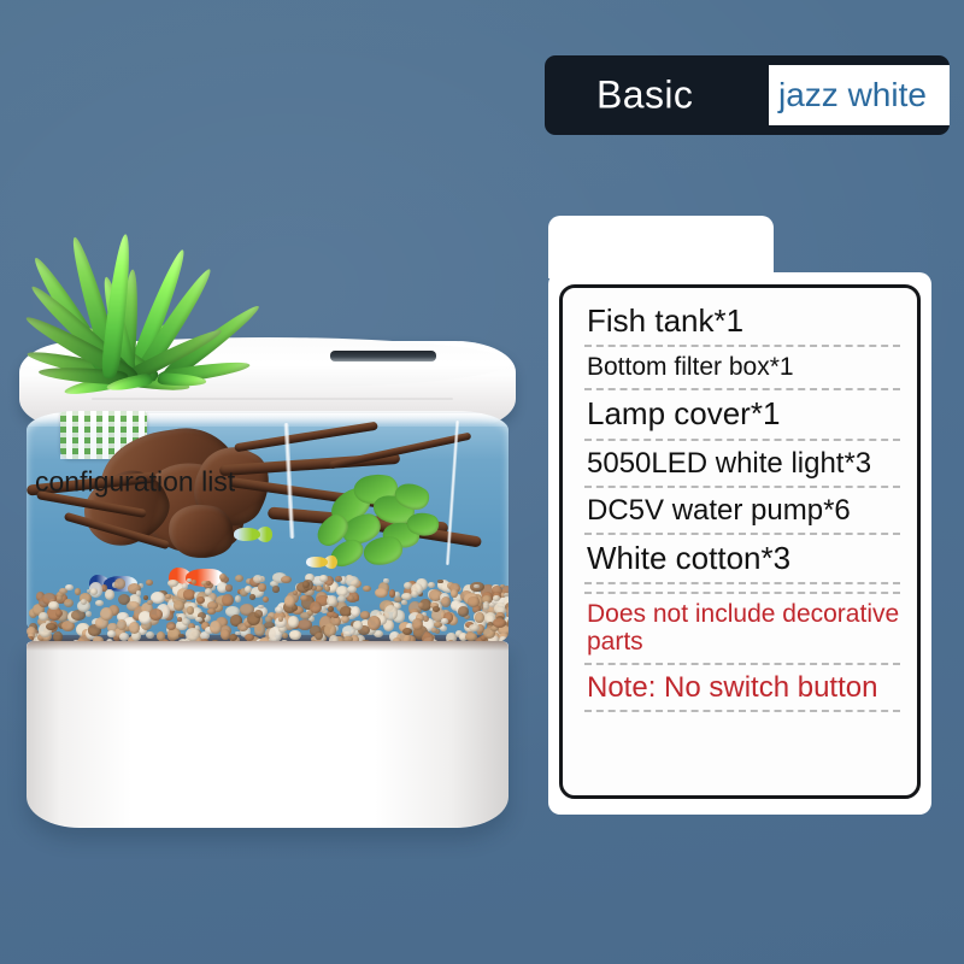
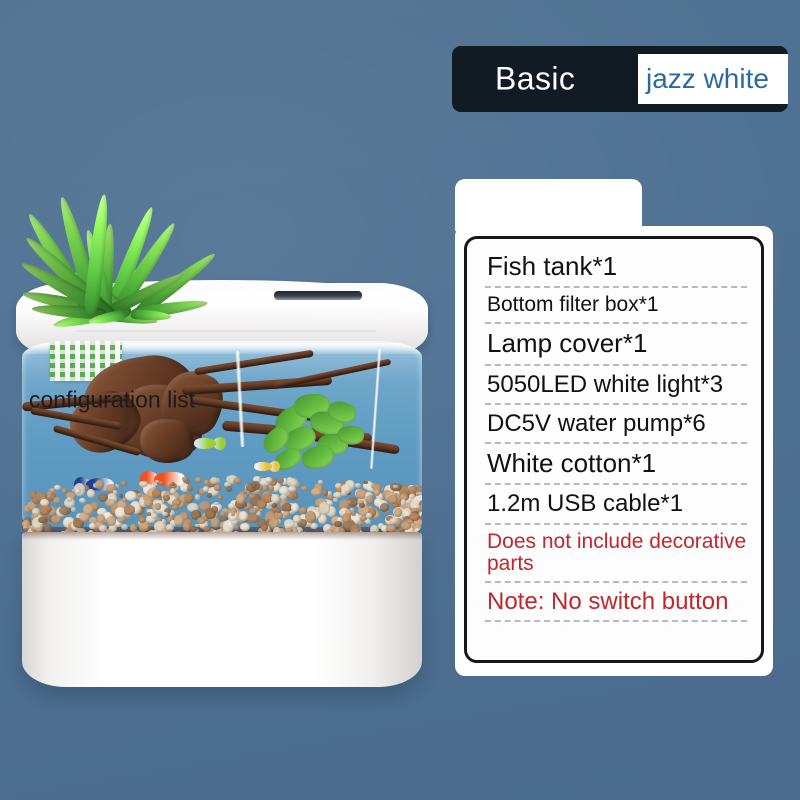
  Basic
  jazz white
  configuration list
  Fish tank*1
  Bottom filter box*1
  Lamp cover*1
  5050LED white light*3
  DC5V water pump*6
- White cotton*3
+ White cotton*1
+ 1.2m USB cable*1
  Does not include decorative parts
  Note: No switch button
